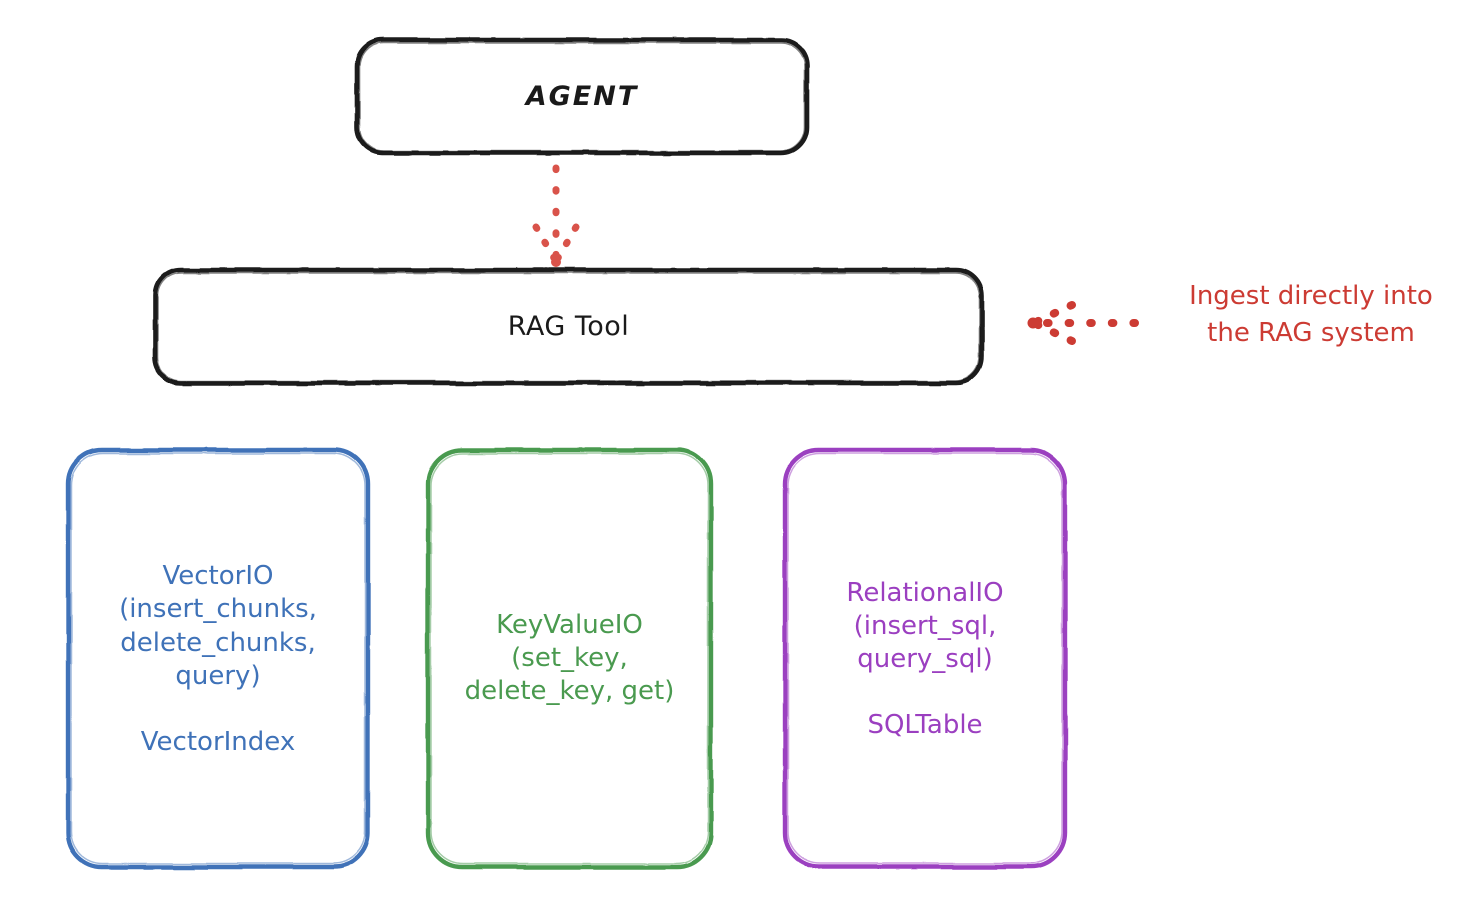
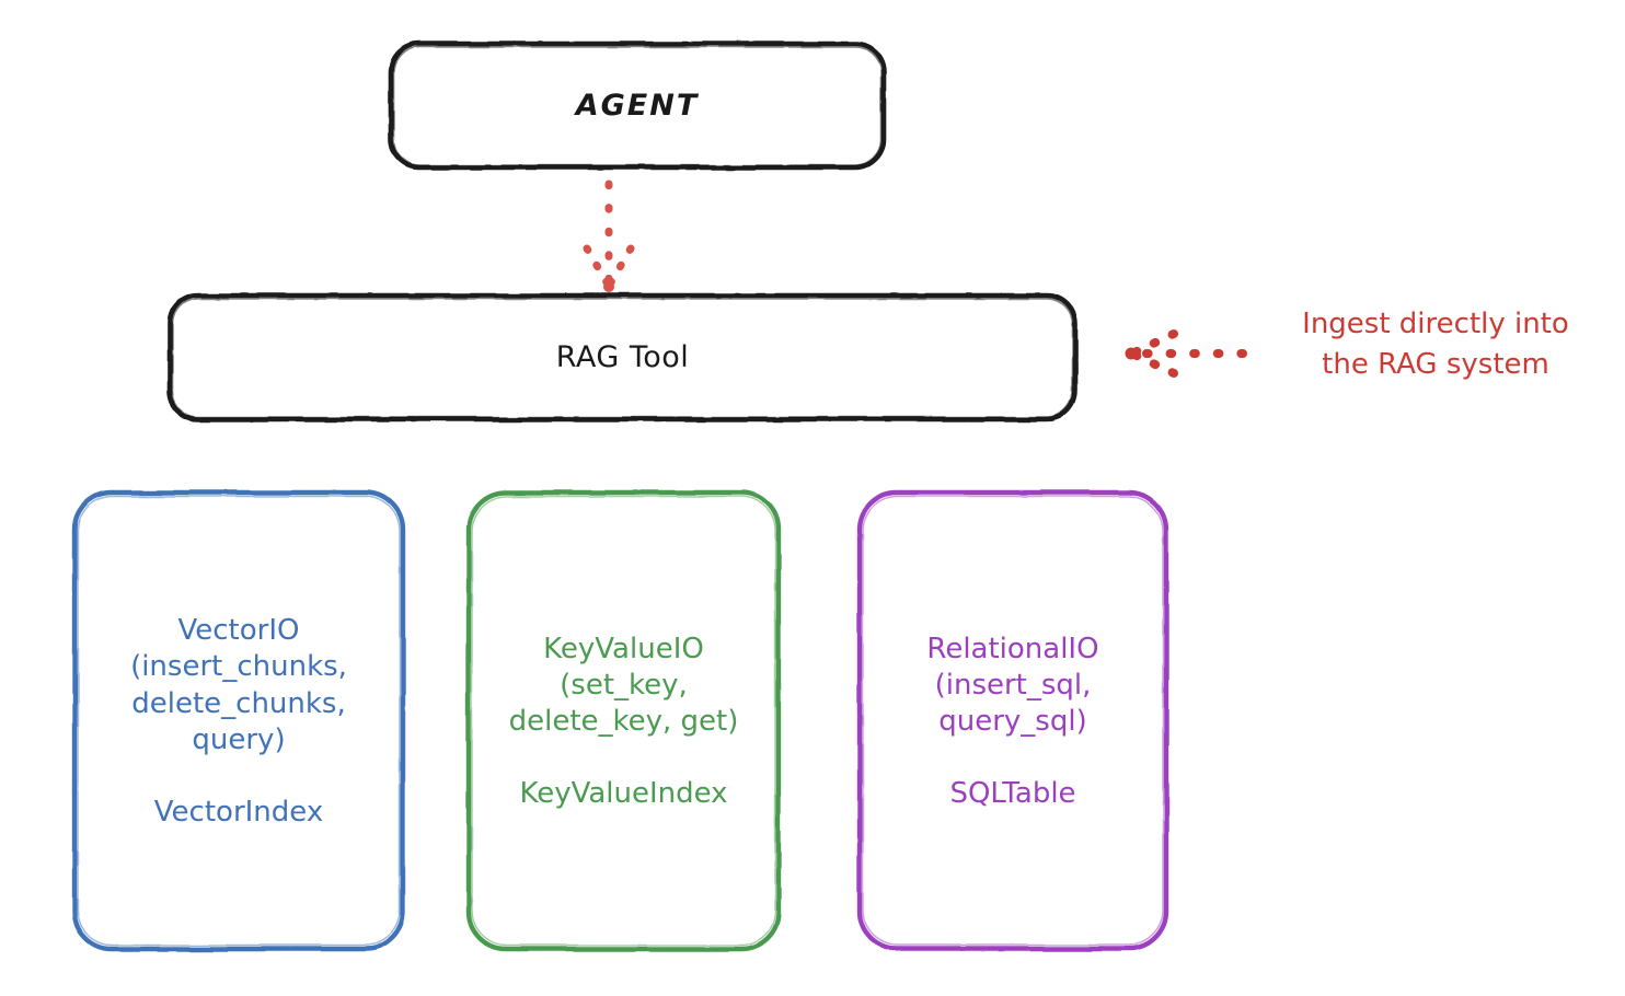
  AGENT
  RAG Tool
  VectorIO
  (insert_chunks,
  delete_chunks,
  query)
  VectorIndex
  KeyValueIO
  (set_key,
  delete_key, get)
+ KeyValueIndex
  RelationalIO
  (insert_sql,
  query_sql)
  SQLTable
  Ingest directly into
  the RAG system
